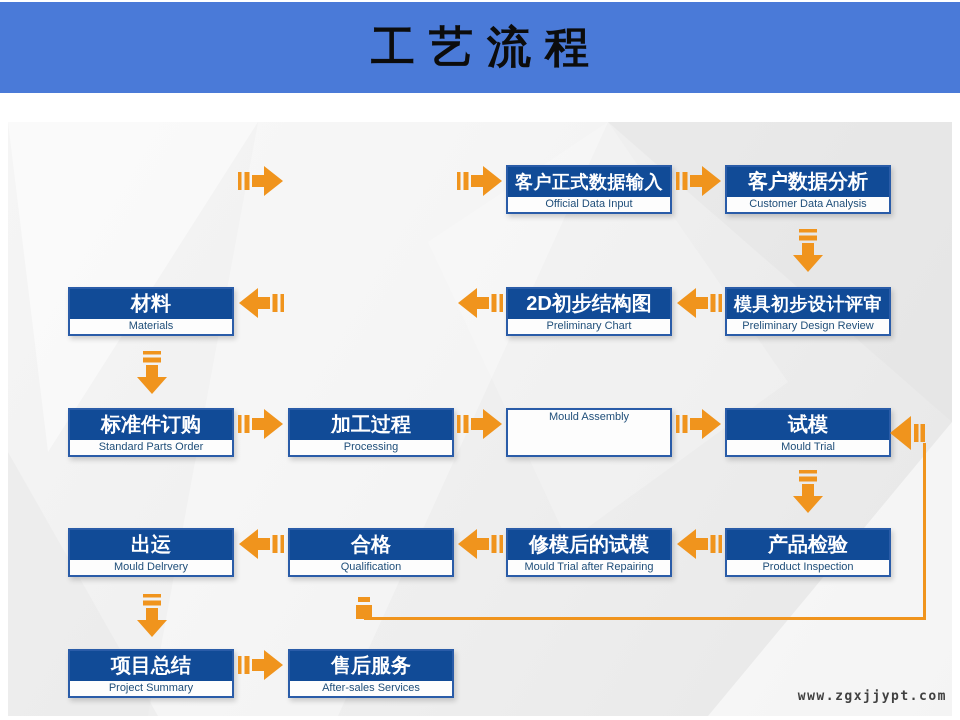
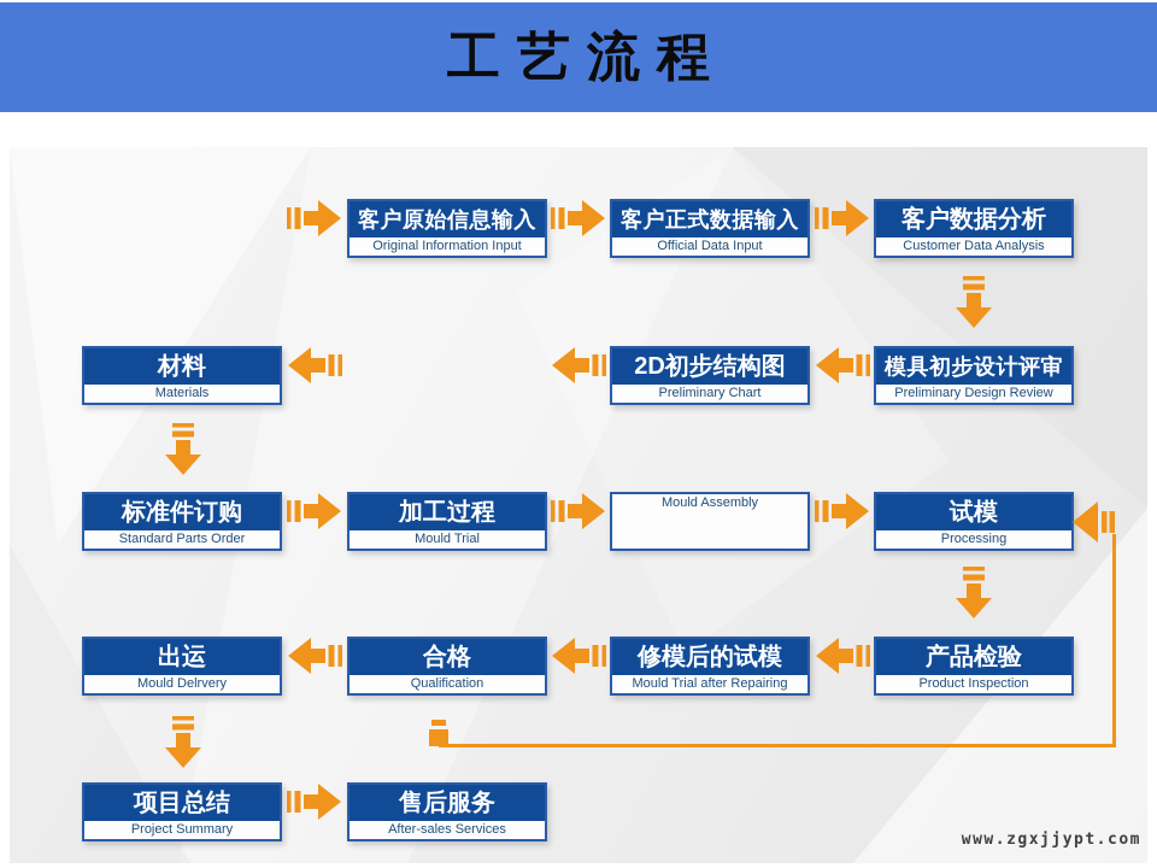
  工艺流程
+ 客户原始信息输入
+ Original Information Input
  客户正式数据输入
  Official Data Input
  客户数据分析
  Customer Data Analysis
  模具初步设计评审
  Preliminary Design Review
  2D初步结构图
  Preliminary Chart
  材料
  Materials
  标准件订购
  Standard Parts Order
  加工过程
- Processing
+ Mould Trial
  Mould Assembly
  试模
- Mould Trial
+ Processing
  产品检验
  Product Inspection
  修模后的试模
  Mould Trial after Repairing
  合格
  Qualification
  出运
  Mould Delrvery
  项目总结
  Project Summary
  售后服务
  After-sales Services
  www.zgxjjypt.com
